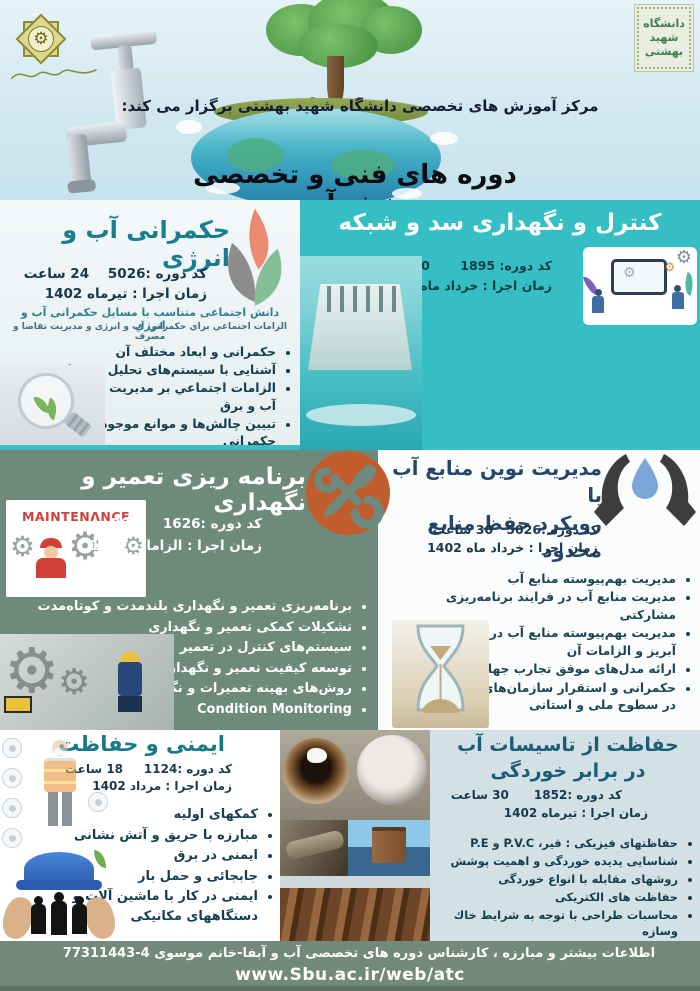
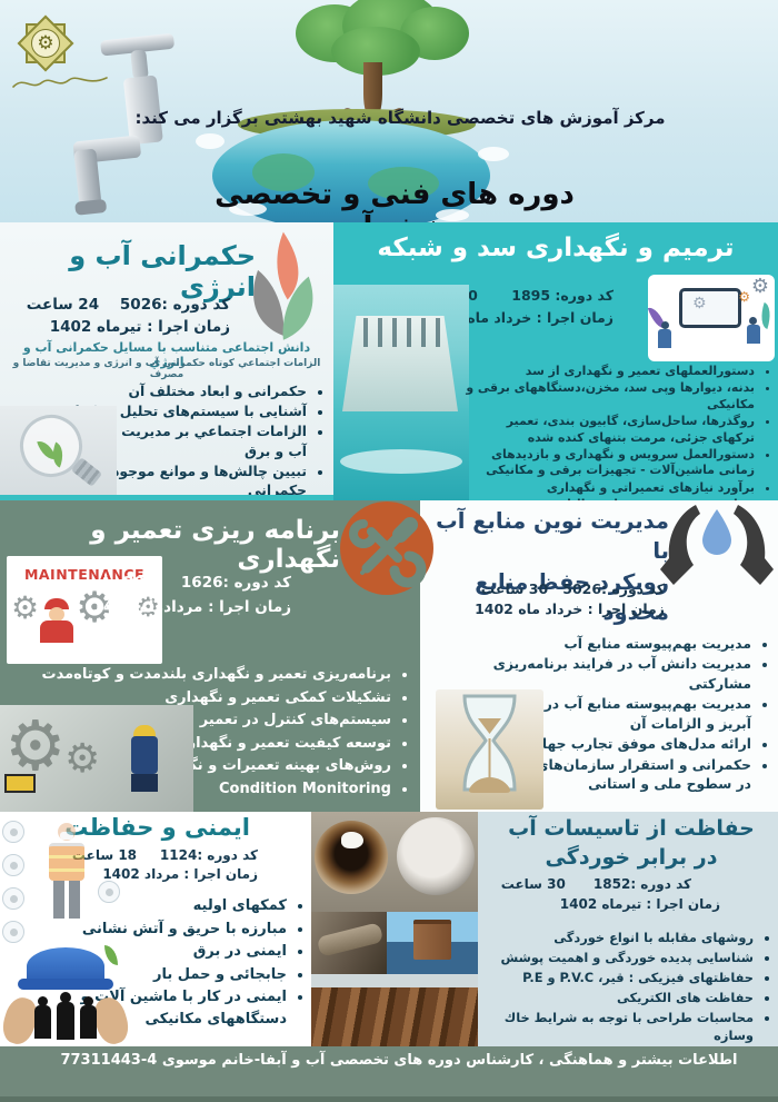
  ⚙
- دانشگاه شهید بهشتی
  مرکز آموزش های تخصصی دانشگاه شهید بهشتی برگزار می کند:
  دوره های فنی و تخصصی
  حکمرانی آب و انرژی
  کد دوره :5026 24 ساعت
  زمان اجرا : تیرماه 1402
  دانش اجتماعی متناسب با مسایل حکمرانی آب و انرژي
- الزامات اجتماعي براي حکمرانی آب و انرژی و مدیریت تقاضا و مصرف
+ الزامات اجتماعي کوتاه حکمرانی آب و انرژی و مدیریت تقاضا و مصرف
  حکمرانی و ابعاد مختلف آن
  آشنایی با سیستم‌های تحلیل
  الزامات اجتماعي بر مدیریت آب و برق
  تبیین چالش‌ها و موانع موجو حکمرانی
- کنترل و نگهداری سد و شبکه
+ ترمیم و نگهداری سد و شبکه
  ⚙
  ⚙
  ⚙
  کد دوره: 1895 0
  زمان اجرا : خرداد ماه
+ دستورالعملهای تعمیر و نگهداری از سد
+ بدنه، دیوارها وپی سد، مخزن،دستگاههای برقی و مکانیکی
+ روگذرها، ساحل‌سازی، گابیون بندی، تعمیر ترکهای جزئی، مرمت بتنهای کنده شده
+ دستورالعمل سرویس و نگهداری و بازدیدهای زمانی ماشین‌آلات - تجهیزات برقی و مکانیکی
+ برآورد نیازهای تعمیراتی و نگهداری
  برنامه ریزی تعمیر و نگهداری
  MAINTENANCE
  ⚙
  ⚙
  ⚙
  کد دوره :1626 30ساعت
- زمان اجرا : الزامات 1402
+ زمان اجرا : مردادماه 1402
  برنامه‌ریزی تعمیر و نگهداری بلندمدت و کوتاه‌مدت
  تشکیلات کمکی تعمیر و نگهداری
  سیستم‌های کنترل در تعمیر
  توسعه کیفیت تعمیر و نگهدا
  روش‌های بهینه تعمیرات و نگ
  Condition Monitoring
  ⚙
  ⚙
  مدیریت نوین منابع آب با
  رویکرد حفظ منابع محدود
  کد دوره :5026 30 ساعت
  زمان اجرا : خرداد ماه 1402
  مدیریت بهم‌پیوسته منابع آب
- مدیریت منابع آب در فرایند برنامه‌ریزی مشارکتی
+ مدیریت دانش آب در فرایند برنامه‌ریزی مشارکتی
  مدیریت بهم‌پیوسته منابع آب در آبریز و الزامات آن
  ارائه مدل‌های موفق تجارب جها
  حکمرانی و استقرار سازمان‌ها در سطوح ملی و استانی
  ایمنی و حفاظت
  کد دوره :1124 18 ساعت
  زمان اجرا : مرداد 1402
  کمکهای اولیه
  مبارزه با حریق و آتش نشانی
  ایمنی در برق
  جابجائی و حمل بار
  ایمنی در کار با ماشین آلت دستگاههای مکانیکی
  حفاظت از تاسیسات آب
  در برابر خوردگی
  کد دوره :1852 30 ساعت
  زمان اجرا : تیرماه 1402
- حفاظتهای فیزیکی : قیر، P.V.C و P.E
+ روشهای مقابله با انواع خوردگی
  شناسایی پدیده خوردگی و اهمیت پوشش
- روشهای مقابله با انواع خوردگی
+ حفاظتهای فیزیکی : قیر، P.V.C و P.E
  حفاظت های الکتریکی
  محاسبات طراحی با توجه به شرایط خاك وسازه
- اطلاعات بیشتر و مبارزه ، کارشناس دوره های تخصصی آب و آبفا-خانم موسوی 77311443-4
+ اطلاعات بیشتر و هماهنگی ، کارشناس دوره های تخصصی آب و آبفا-خانم موسوی 77311443-4
- www.Sbu.ac.ir/web/atc
